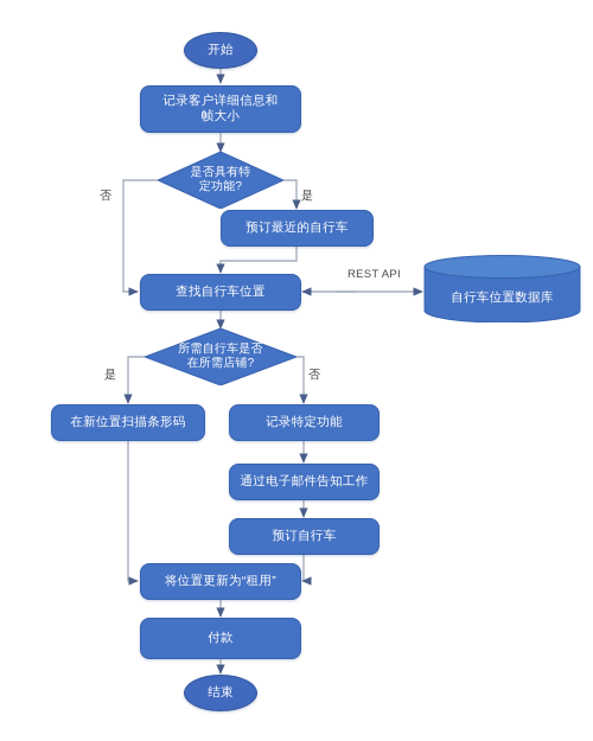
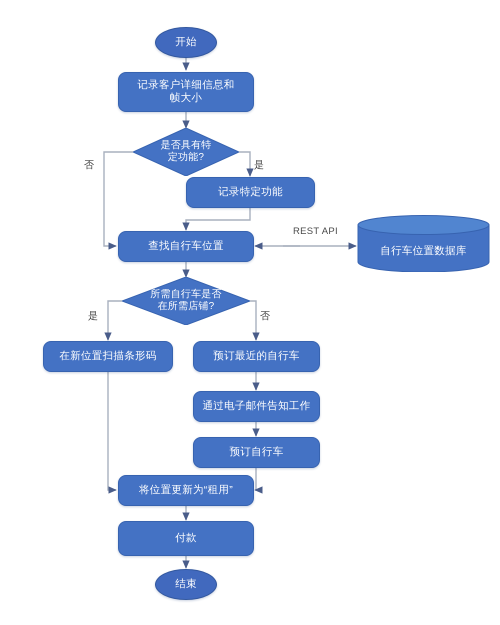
  开始
  记录客户详细信息和
  帧大小
  是否具有特
  定功能?
- 预订最近的自行车
+ 记录特定功能
  查找自行车位置
  自行车位置数据库
  所需自行车是否
  在所需店铺?
  在新位置扫描条形码
- 记录特定功能
+ 预订最近的自行车
  通过电子邮件告知工作
  预订自行车
  将位置更新为“租用”
  付款
  结束
  否
  是
  是
  否
  REST API
